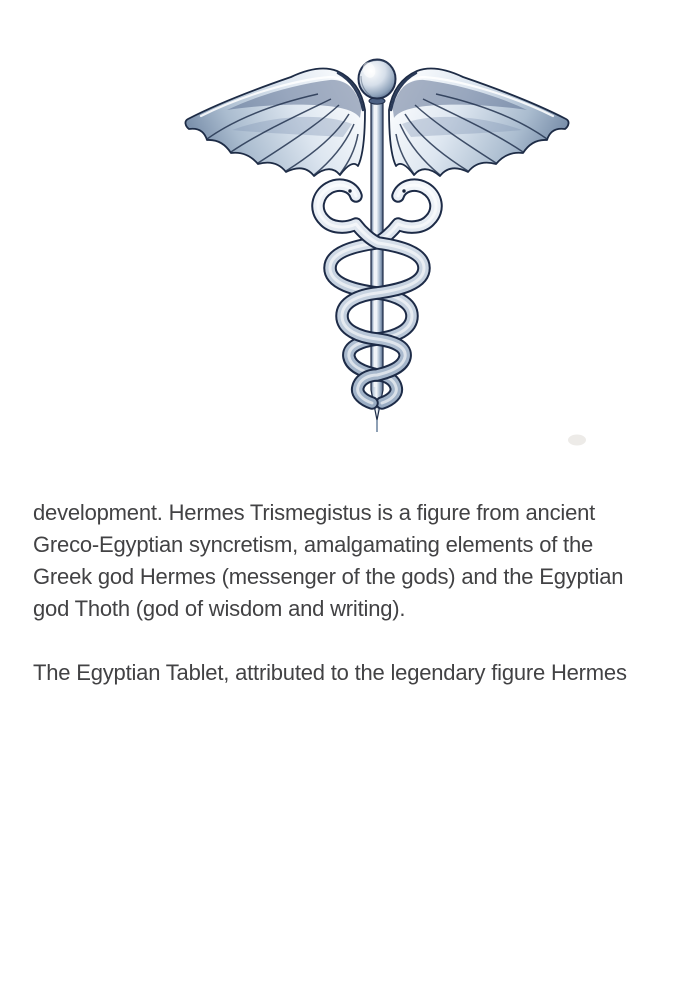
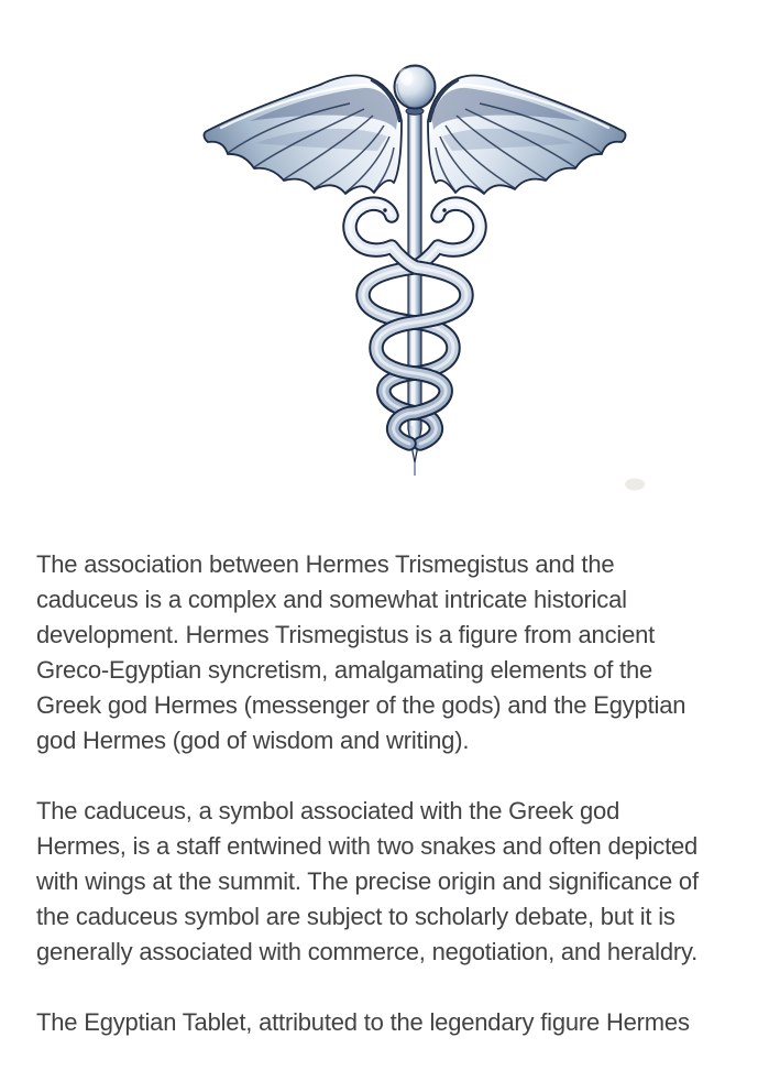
+ The association between Hermes Trismegistus and the
+ caduceus is a complex and somewhat intricate historical
  development. Hermes Trismegistus is a figure from ancient
  Greco-Egyptian syncretism, amalgamating elements of the
  Greek god Hermes (messenger of the gods) and the Egyptian
- god Thoth (god of wisdom and writing).
+ god Hermes (god of wisdom and writing).
+ The caduceus, a symbol associated with the Greek god
+ Hermes, is a staff entwined with two snakes and often depicted
+ with wings at the summit. The precise origin and significance of
+ the caduceus symbol are subject to scholarly debate, but it is
+ generally associated with commerce, negotiation, and heraldry.
  The Egyptian Tablet, attributed to the legendary figure Hermes
